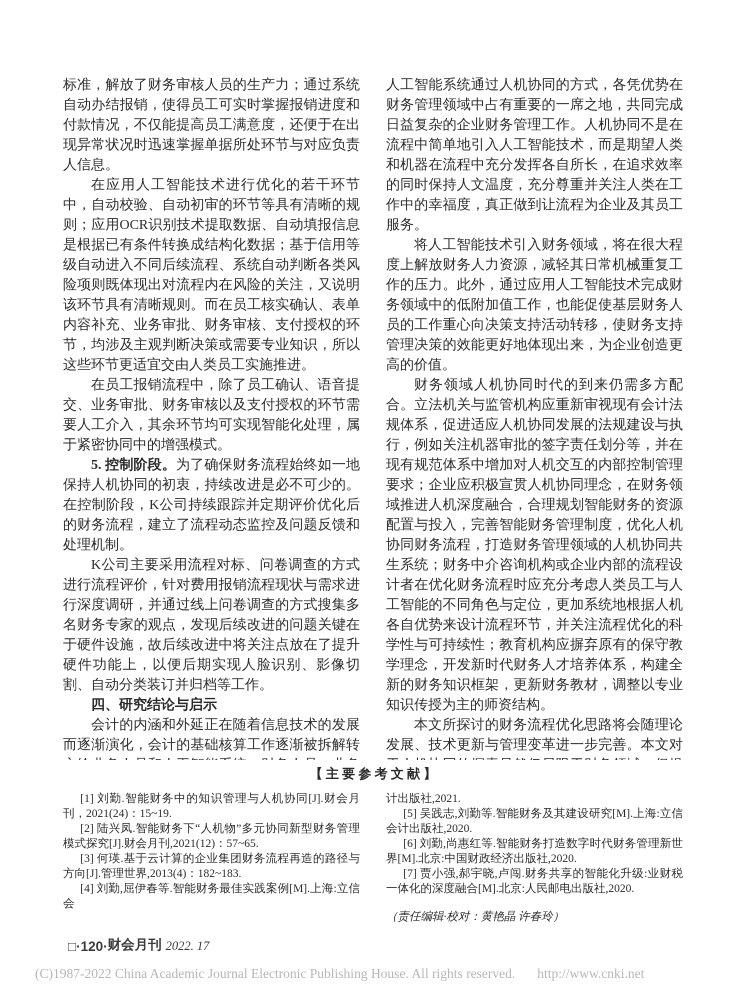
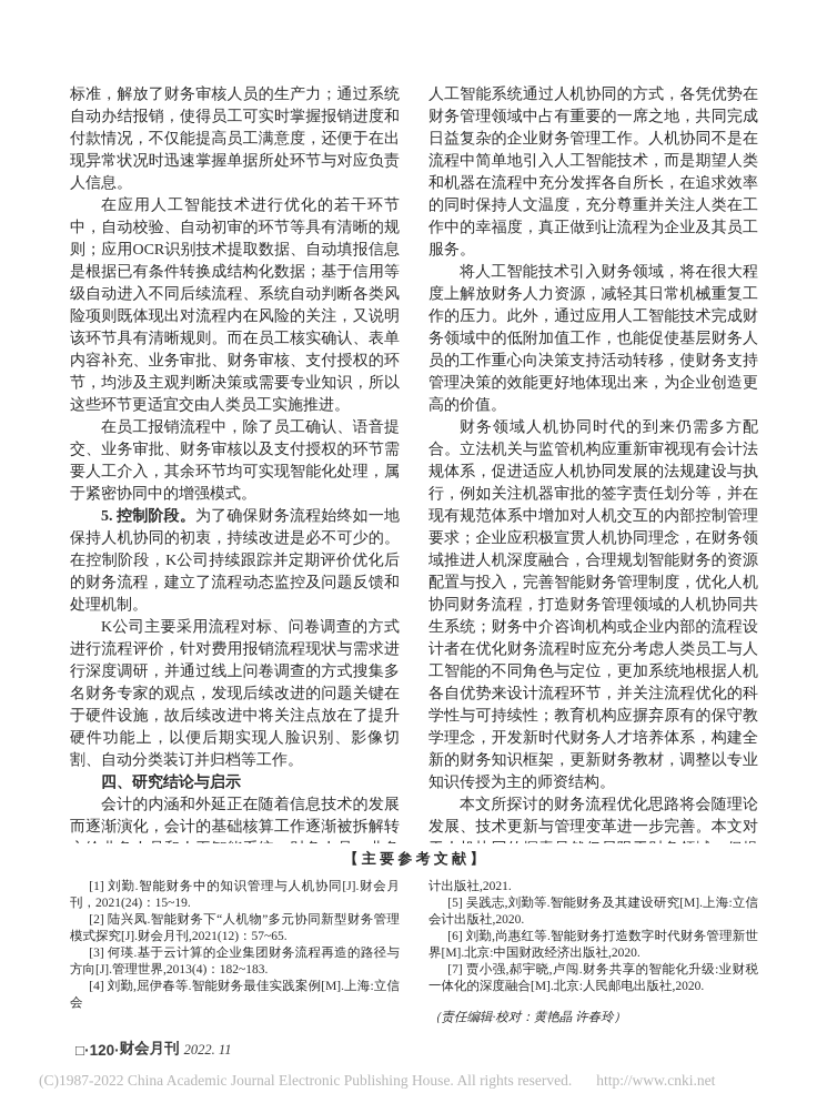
  标准，解放了财务审核人员的生产力；通过系统自动办结报销，使得员工可实时掌握报销进度和付款情况，不仅能提高员工满意度，还便于在出现异常状况时迅速掌握单据所处环节与对应负责人信息。
  在应用人工智能技术进行优化的若干环节中，自动校验、自动初审的环节等具有清晰的规则；应用OCR识别技术提取数据、自动填报信息是根据已有条件转换成结构化数据；基于信用等级自动进入不同后续流程、系统自动判断各类风险项则既体现出对流程内在风险的关注，又说明该环节具有清晰规则。而在员工核实确认、表单内容补充、业务审批、财务审核、支付授权的环节，均涉及主观判断决策或需要专业知识，所以这些环节更适宜交由人类员工实施推进。
  在员工报销流程中，除了员工确认、语音提交、业务审批、财务审核以及支付授权的环节需要人工介入，其余环节均可实现智能化处理，属于紧密协同中的增强模式。
  5. 控制阶段。为了确保财务流程始终如一地保持人机协同的初衷，持续改进是必不可少的。在控制阶段，K公司持续跟踪并定期评价优化后的财务流程，建立了流程动态监控及问题反馈和处理机制。
  K公司主要采用流程对标、问卷调查的方式进行流程评价，针对费用报销流程现状与需求进行深度调研，并通过线上问卷调查的方式搜集多名财务专家的观点，发现后续改进的问题关键在于硬件设施，故后续改进中将关注点放在了提升硬件功能上，以便后期实现人脸识别、影像切割、自动分类装订并归档等工作。
  四、研究结论与启示
  人工智能系统通过人机协同的方式，各凭优势在财务管理领域中占有重要的一席之地，共同完成日益复杂的企业财务管理工作。人机协同不是在流程中简单地引入人工智能技术，而是期望人类和机器在流程中充分发挥各自所长，在追求效率的同时保持人文温度，充分尊重并关注人类在工作中的幸福度，真正做到让流程为企业及其员工服务。
  将人工智能技术引入财务领域，将在很大程度上解放财务人力资源，减轻其日常机械重复工作的压力。此外，通过应用人工智能技术完成财务领域中的低附加值工作，也能促使基层财务人员的工作重心向决策支持活动转移，使财务支持管理决策的效能更好地体现出来，为企业创造更高的价值。
  财务领域人机协同时代的到来仍需多方配合。立法机关与监管机构应重新审视现有会计法规体系，促进适应人机协同发展的法规建设与执行，例如关注机器审批的签字责任划分等，并在现有规范体系中增加对人机交互的内部控制管理要求；企业应积极宣贯人机协同理念，在财务领域推进人机深度融合，合理规划智能财务的资源配置与投入，完善智能财务管理制度，优化人机协同财务流程，打造财务管理领域的人机协同共生系统；财务中介咨询机构或企业内部的流程设计者在优化财务流程时应充分考虑人类员工与人工智能的不同角色与定位，更加系统地根据人机各自优势来设计流程环节，并关注流程优化的科学性与可持续性；教育机构应摒弃原有的保守教学理念，开发新时代财务人才培养体系，构建全新的财务知识框架，更新财务教材，调整以专业知识传授为主的师资结构。
  【 主 要 参 考 文 献 】
  [1] 刘勤.智能财务中的知识管理与人机协同[J].财会月刊，2021(24)：15~19.
  [2] 陆兴凤.智能财务下“人机物”多元协同新型财务管理模式探究[J].财会月刊,2021(12)：57~65.
  [3] 何瑛.基于云计算的企业集团财务流程再造的路径与方向[J].管理世界,2013(4)：182~183.
  [4] 刘勤,屈伊春等.智能财务最佳实践案例[M].上海:立信会
  计出版社,2021.
  [5] 吴践志,刘勤等.智能财务及其建设研究[M].上海:立信会计出版社,2020.
  [6] 刘勤,尚惠红等.智能财务打造数字时代财务管理新世界[M].北京:中国财政经济出版社,2020.
  [7] 贾小强,郝宇晓,卢闯.财务共享的智能化升级:业财税一体化的深度融合[M].北京:人民邮电出版社,2020.
  （责任编辑·校对：黄艳晶 许春玲）
  □
  ·120·
  财会月刊
- 2022. 17
+ 2022. 11
  (C)1987-2022 China Academic Journal Electronic Publishing House. All rights reserved. http://www.cnki.net
